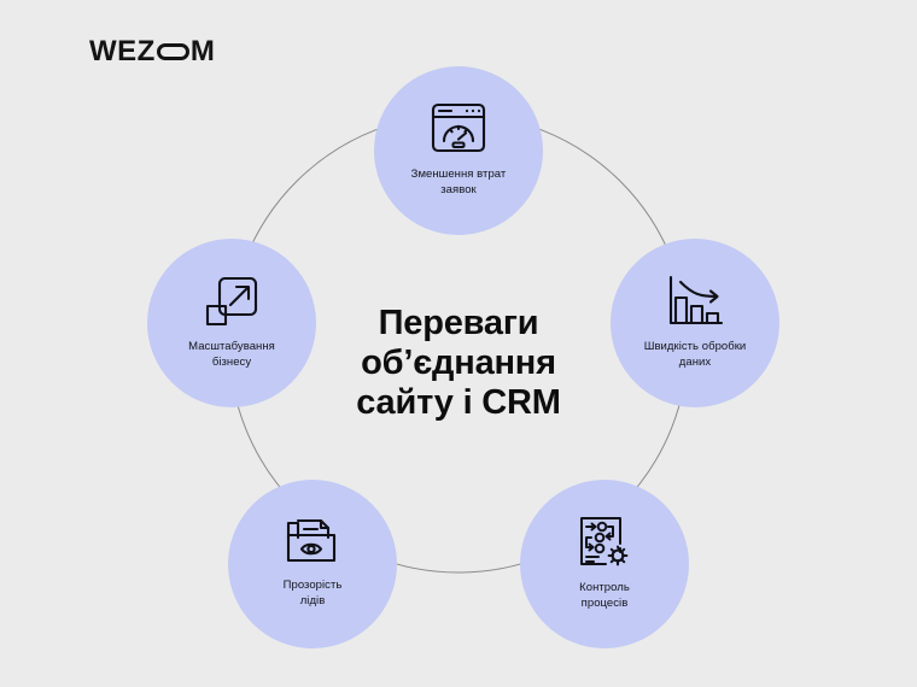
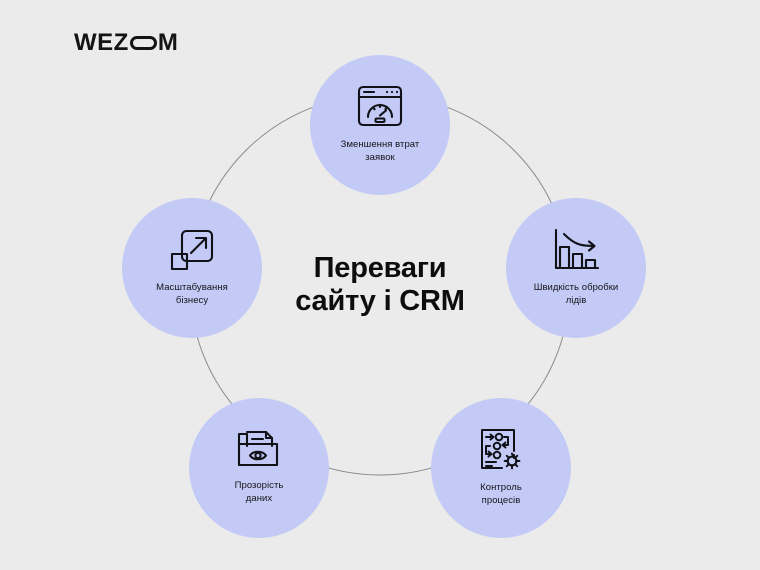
  WEZ
  M
  Переваги
- об’єднання
  сайту і CRM
  Зменшення втрат
  заявок
  Швидкість обробки
- даних
+ лідів
  Контроль
  процесів
  Прозорість
- лідів
+ даних
  Масштабування
  бізнесу
